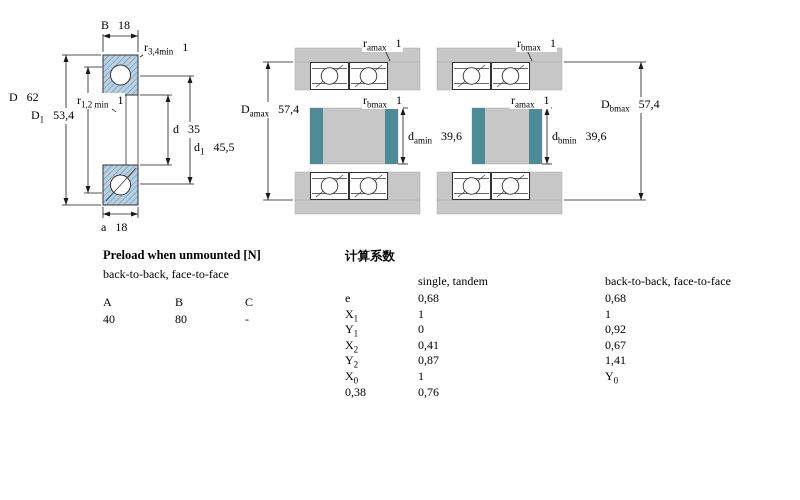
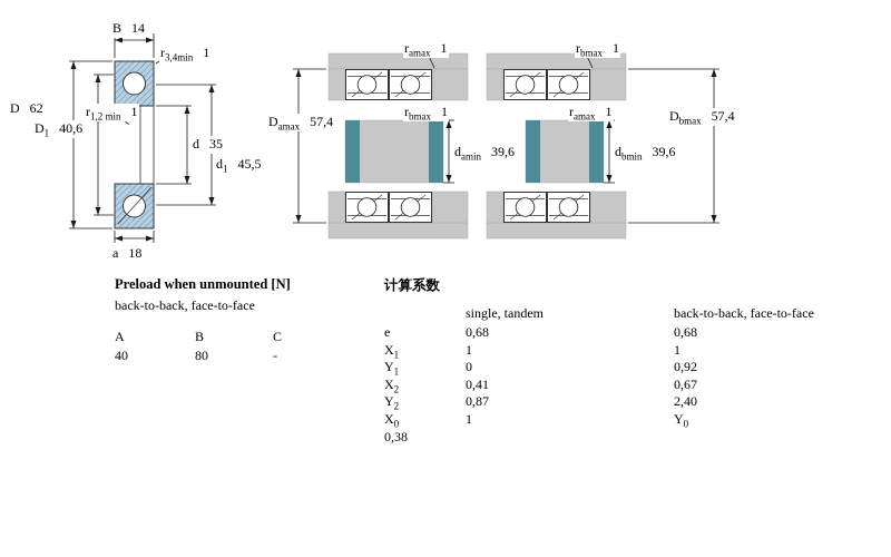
- B 18
+ B 14
  r3,4min 1
  D 62
- D1 53,4
+ D1 40,6
  r1,2 min 1
  d 35
  d1 45,5
  a 18
  ramax 1
  Damax 57,4
  rbmax 1
  damin 39,6
  rbmax 1
  ramax 1
  Dbmax 57,4
  dbmin 39,6
  Preload when unmounted [N]
  back-to-back, face-to-face
  A
  B
  C
  40
  80
  -
  计算系数
  single, tandem
  back-to-back, face-to-face
  e
  0,68
  0,68
  X1
  1
  1
  Y1
  0
  0,92
  X2
  0,41
  0,67
  Y2
  0,87
- 1,41
+ 2,40
  X0
  1
  Y0
  0,38
- 0,76
